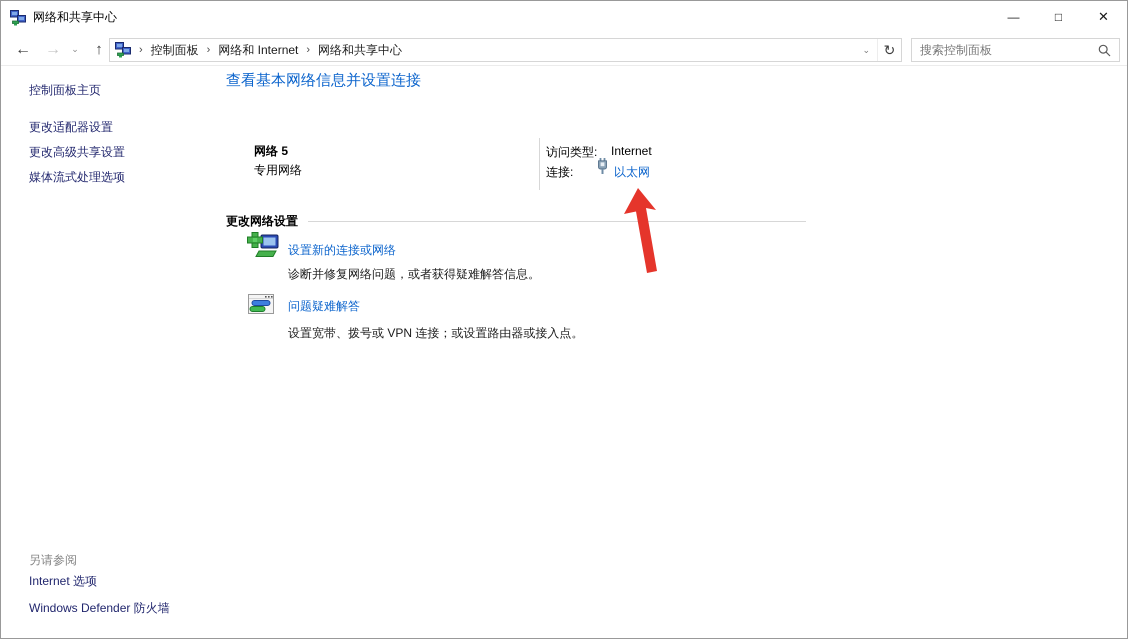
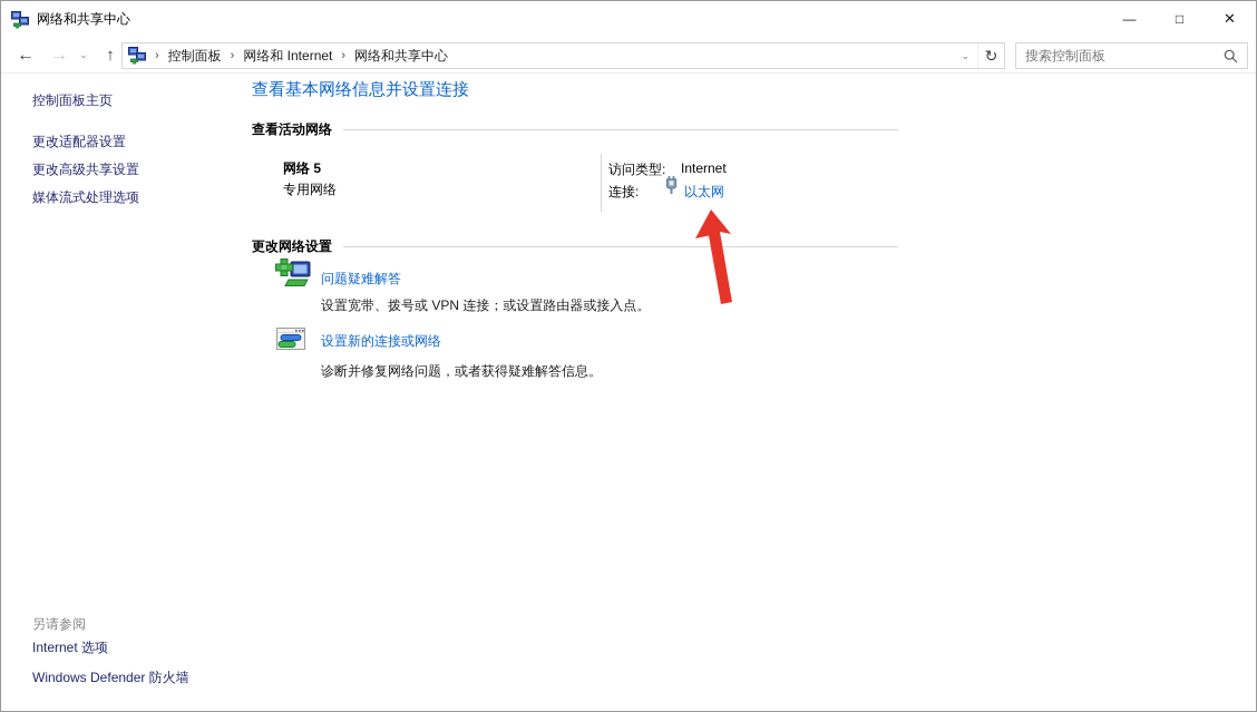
  网络和共享中心
  —
  □
  ✕
  ←
  →
  ⌄
  ↑
  ›
  控制面板
  ›
  网络和 Internet
  ›
  网络和共享中心
  ⌄
  ↻
  搜索控制面板
  控制面板主页
  更改适配器设置
  更改高级共享设置
  媒体流式处理选项
  另请参阅
  Internet 选项
  Windows Defender 防火墙
  查看基本网络信息并设置连接
+ 查看活动网络
  网络 5
  专用网络
  访问类型:
  Internet
  连接:
  以太网
  更改网络设置
- 设置新的连接或网络
+ 问题疑难解答
- 诊断并修复网络问题，或者获得疑难解答信息。
+ 设置宽带、拨号或 VPN 连接；或设置路由器或接入点。
- 问题疑难解答
+ 设置新的连接或网络
- 设置宽带、拨号或 VPN 连接；或设置路由器或接入点。
+ 诊断并修复网络问题，或者获得疑难解答信息。
